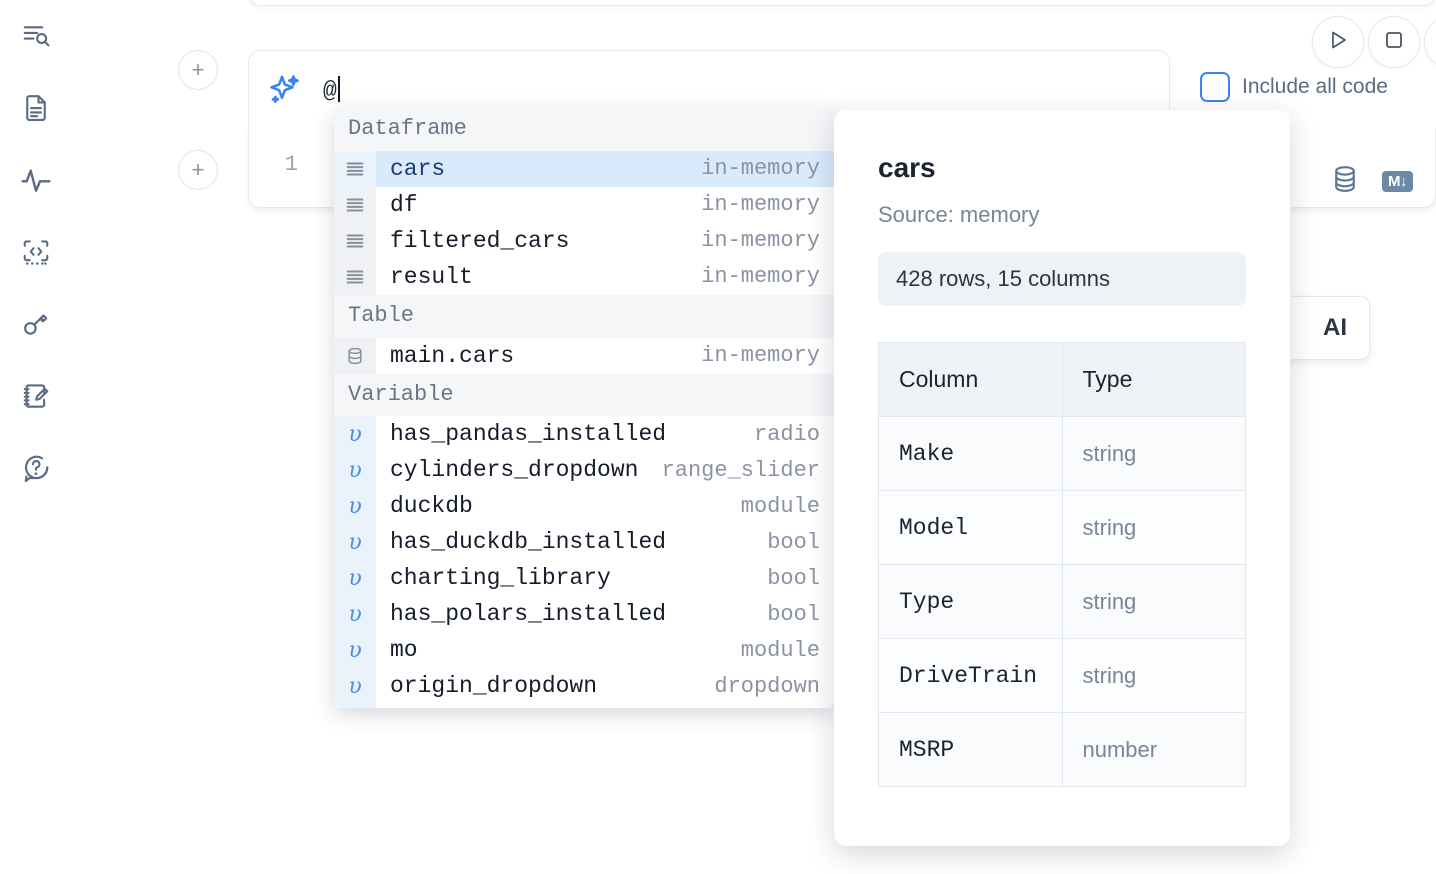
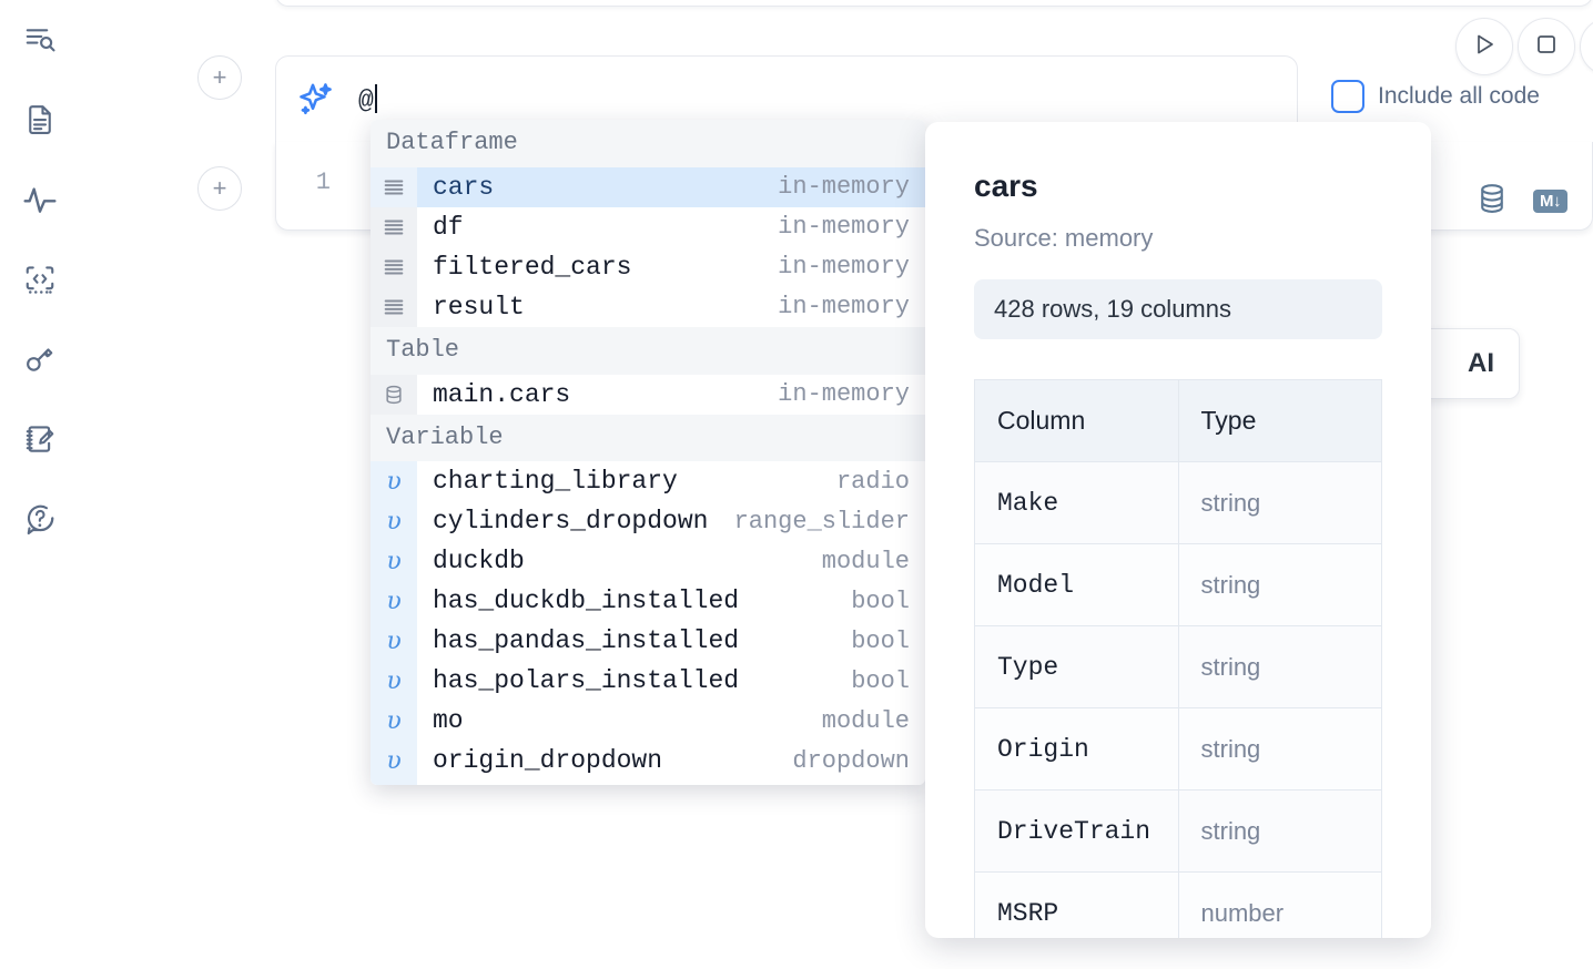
  +
  +
  @
  Include all code
  1
  M↓
  AI
  Dataframe
  cars
  in-memory
  df
  in-memory
  filtered_cars
  in-memory
  result
  in-memory
  Table
  main.cars
  in-memory
  Variable
  υ
- has_pandas_installed
+ charting_library
  radio
  υ
  cylinders_dropdown
  range_slider
  υ
  duckdb
  module
  υ
  has_duckdb_installed
  bool
  υ
- charting_library
+ has_pandas_installed
  bool
  υ
  has_polars_installed
  bool
  υ
  mo
  module
  υ
  origin_dropdown
  dropdown
  cars
  Source: memory
- 428 rows, 15 columns
+ 428 rows, 19 columns
  Column	Type
  Make	string
  Model	string
  Type	string
+ Origin	string
  DriveTrain	string
  MSRP	number
